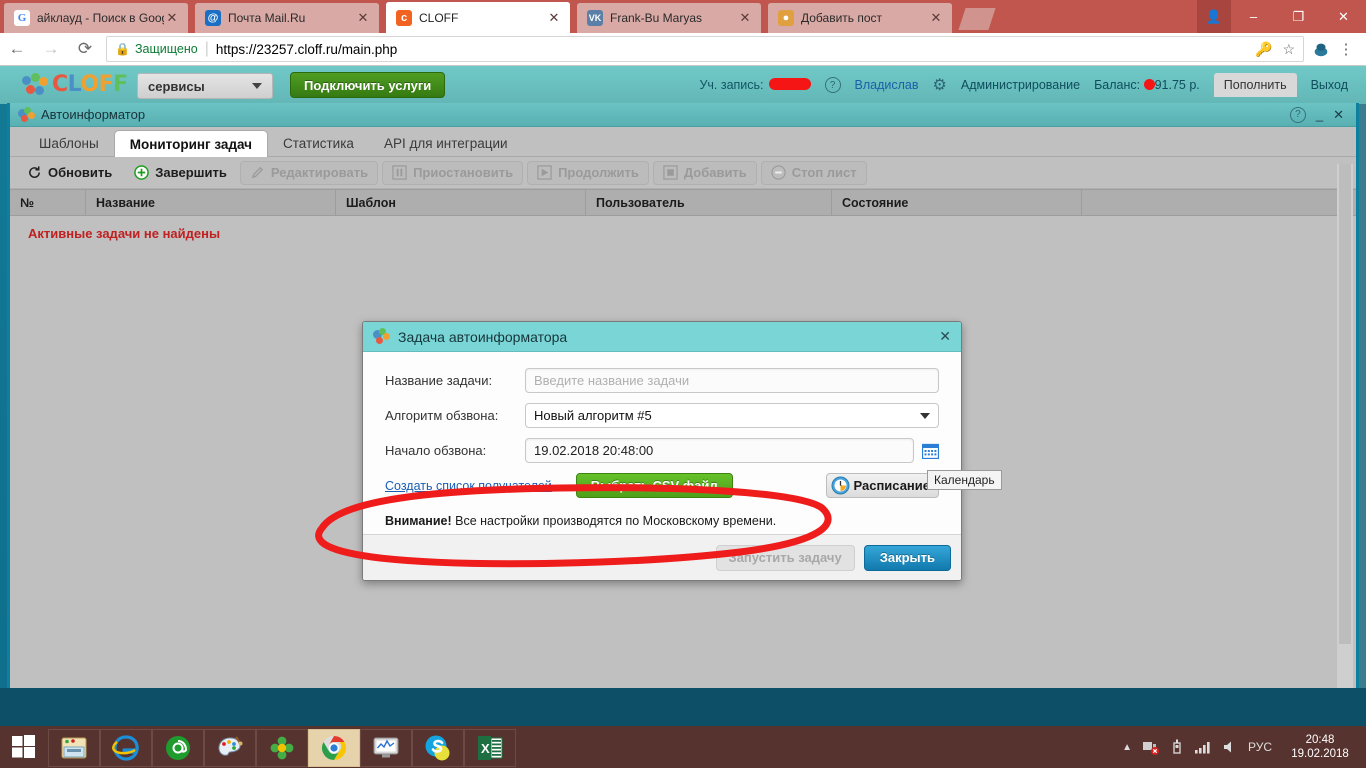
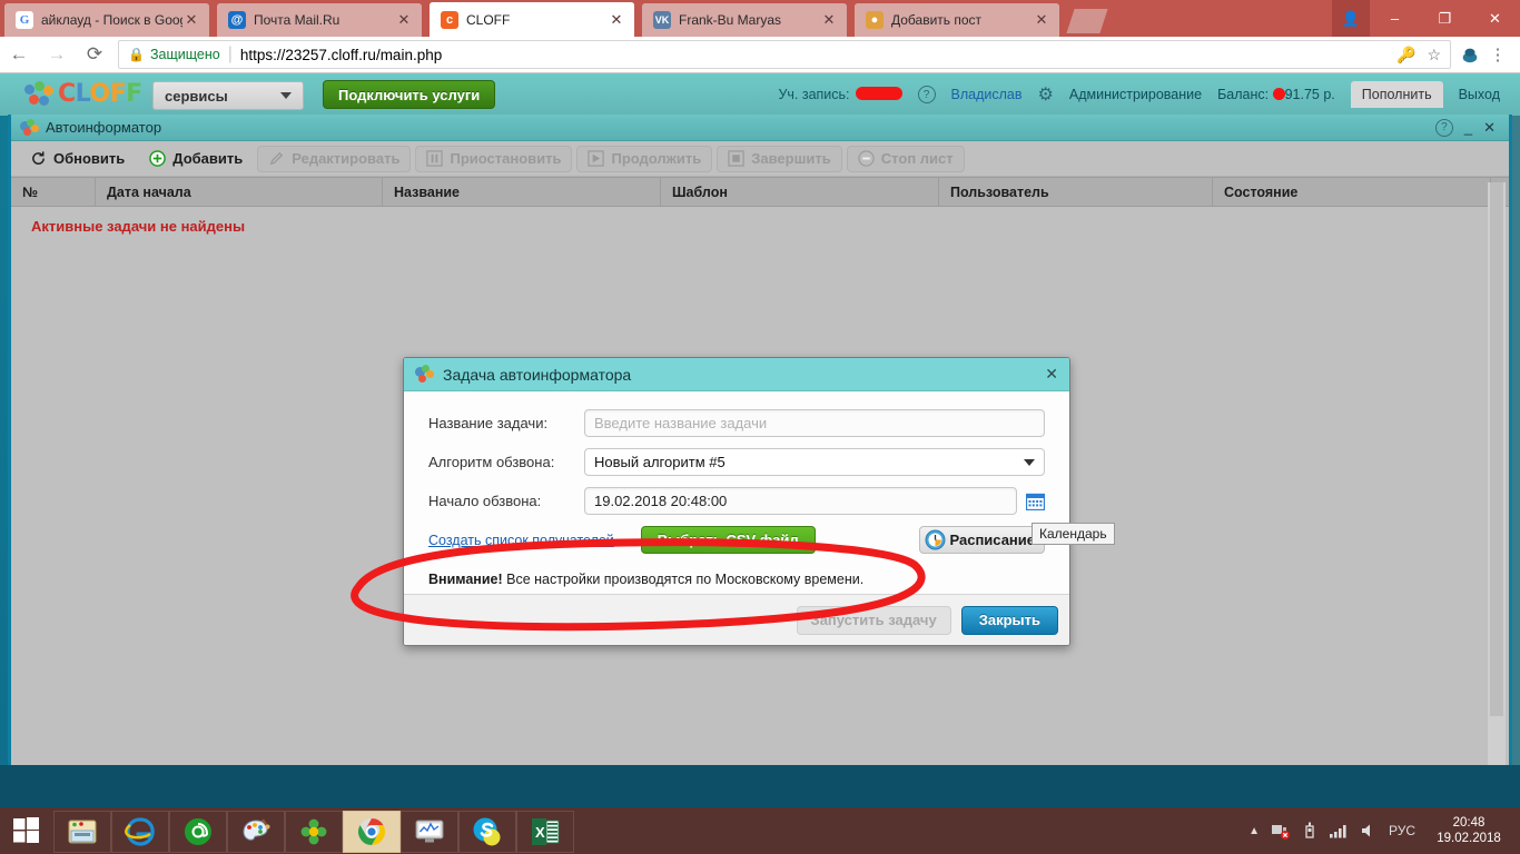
  G
  айклауд - Поиск в Goo
  ✕
  @
  Почта Mail.Ru
  ✕
  c
  CLOFF
  ✕
  VK
  Frank-Bu Maryas
  ✕
  ●
  Добавить пост
  ✕
  👤
  –
  ❐
  ✕
  ←
  →
  ⟳
  🔒
  Защищено
  |
  https://23257.cloff.ru
  /main.php
  🔑
  ☆
  ⋮
  CLOFF
  сервисы
  Подключить услуги
  Уч. запись:
  ?
  Владислав
  ⚙
  Администрирование
  Баланс: 91.75 р.
  Пополнить
  Выход
  Автоинформатор
  ?
  _
  ✕
- Шаблоны
- Мониторинг задач
- Статистика
- API для интеграции
  Обновить
- Завершить
+ Добавить
  Редактировать
  Приостановить
  Продолжить
- Добавить
+ Завершить
  Стоп лист
  №
+ Дата начала
  Название
  Шаблон
  Пользователь
  Состояние
  Активные задачи не найдены
  Задача автоинформатора
  ✕
  Название задачи:
  Введите название задачи
  Алгоритм обзвона:
  Новый алгоритм #5
  Начало обзвона:
  19.02.2018 20:48:00
  Создать список получа
  Расписани
  Внимание! Все настройки производятся по Московскому времени.
  Запустить задачу
  Закрыть
  Календарь
  X
  ▲
  РУС
  20:48
  19.02.2018
